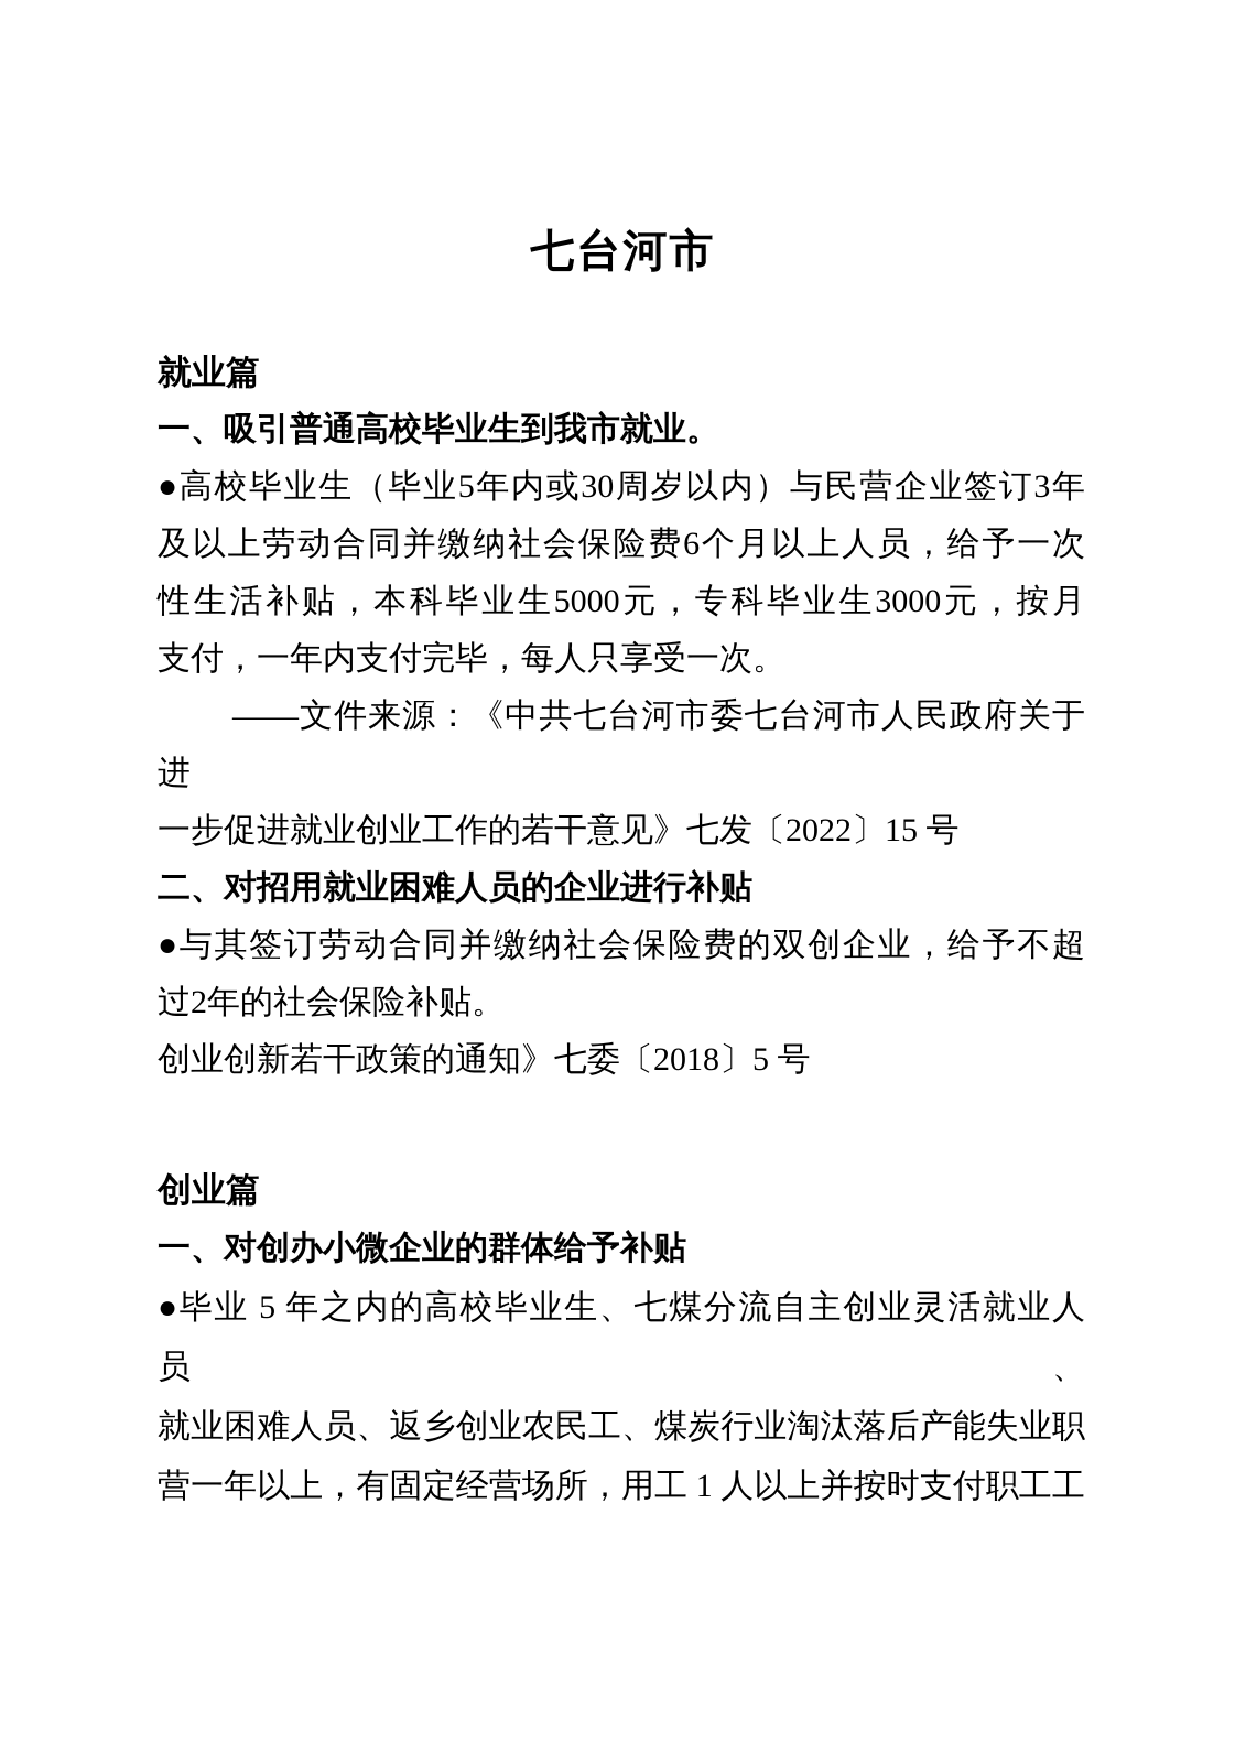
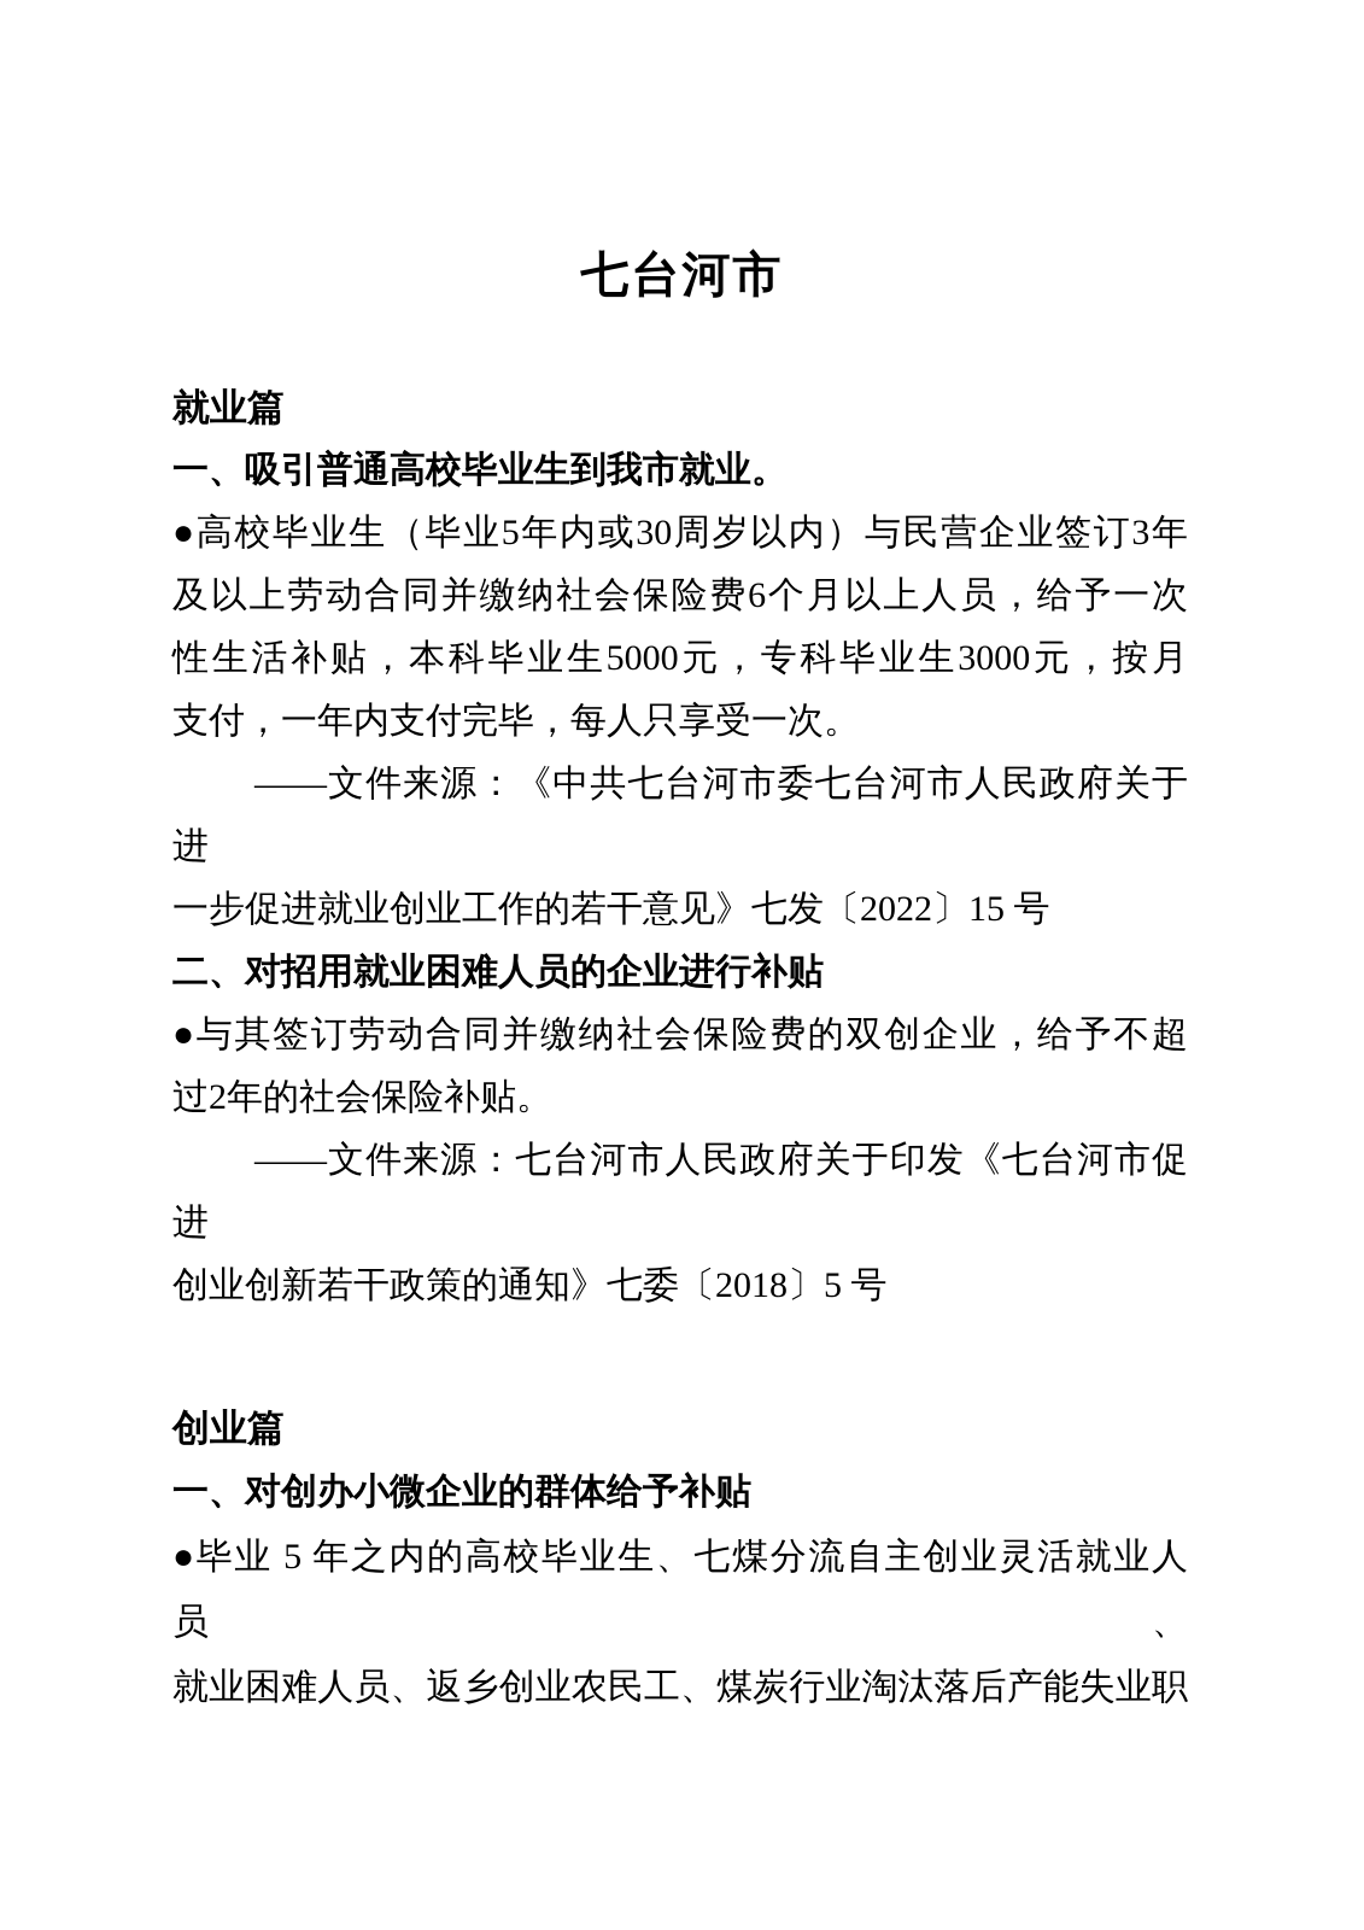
  七台河市
  就业篇
  一、吸引普通高校毕业生到我市就业。
  ●高校毕业生（毕业5年内或30周岁以内）与民营企业签订3年
  及以上劳动合同并缴纳社会保险费6个月以上人员，给予一次
  性生活补贴，本科毕业生5000元，专科毕业生3000元，按月
  支付，一年内支付完毕，每人只享受一次。
  ——文件来源：《中共七台河市委七台河市人民政府关于进
  一步促进就业创业工作的若干意见》七发〔2022〕15 号
  二、对招用就业困难人员的企业进行补贴
  ●与其签订劳动合同并缴纳社会保险费的双创企业，给予不超
  过2年的社会保险补贴。
+ ——文件来源：七台河市人民政府关于印发《七台河市促进
  创业创新若干政策的通知》七委〔2018〕5 号
  创业篇
  一、对创办小微企业的群体给予补贴
  ●毕业 5 年之内的高校毕业生、七煤分流自主创业灵活就业人员、
  就业困难人员、返乡创业农民工、煤炭行业淘汰落后产能失业职
- 营一年以上，有固定经营场所，用工 1 人以上并按时支付职工工
